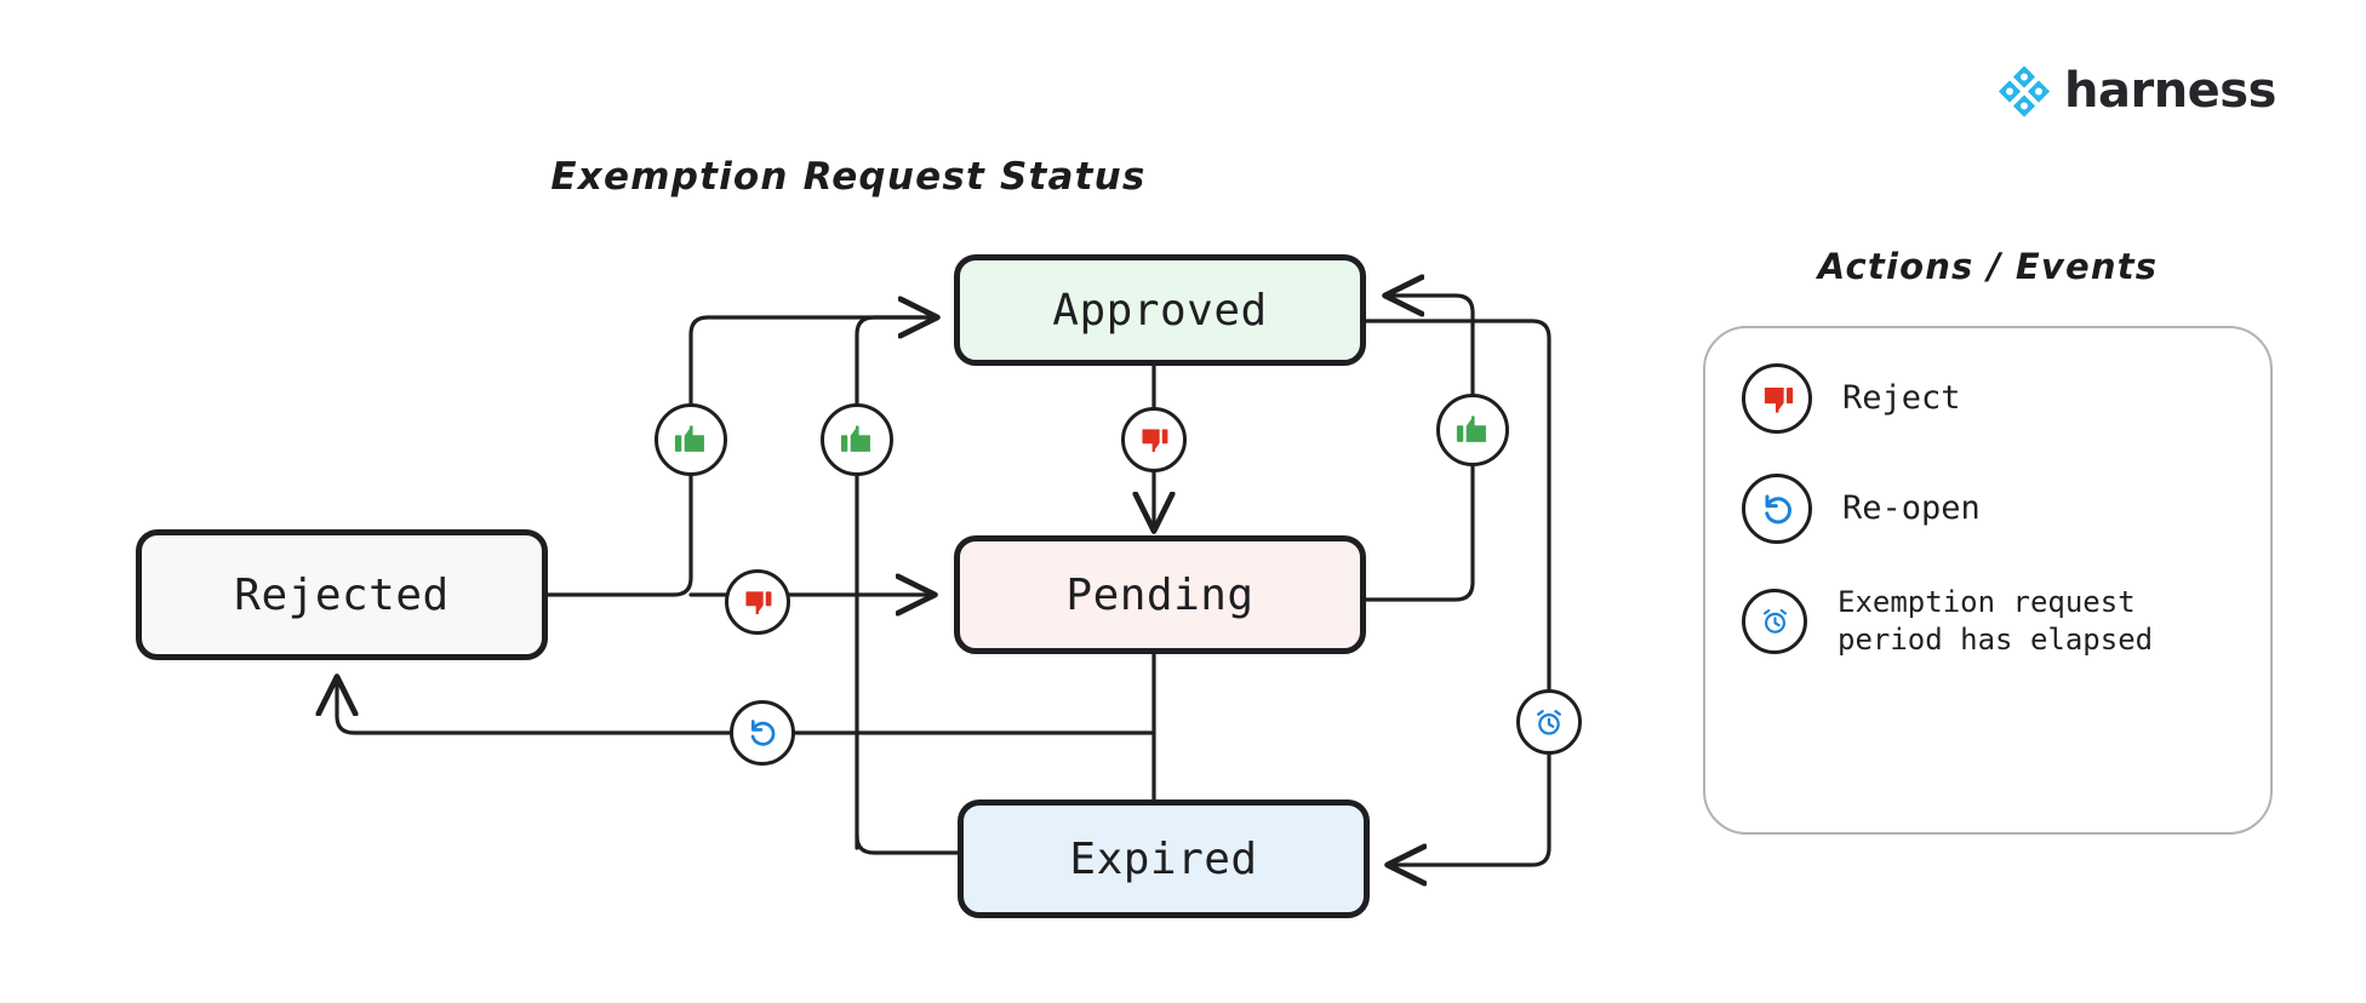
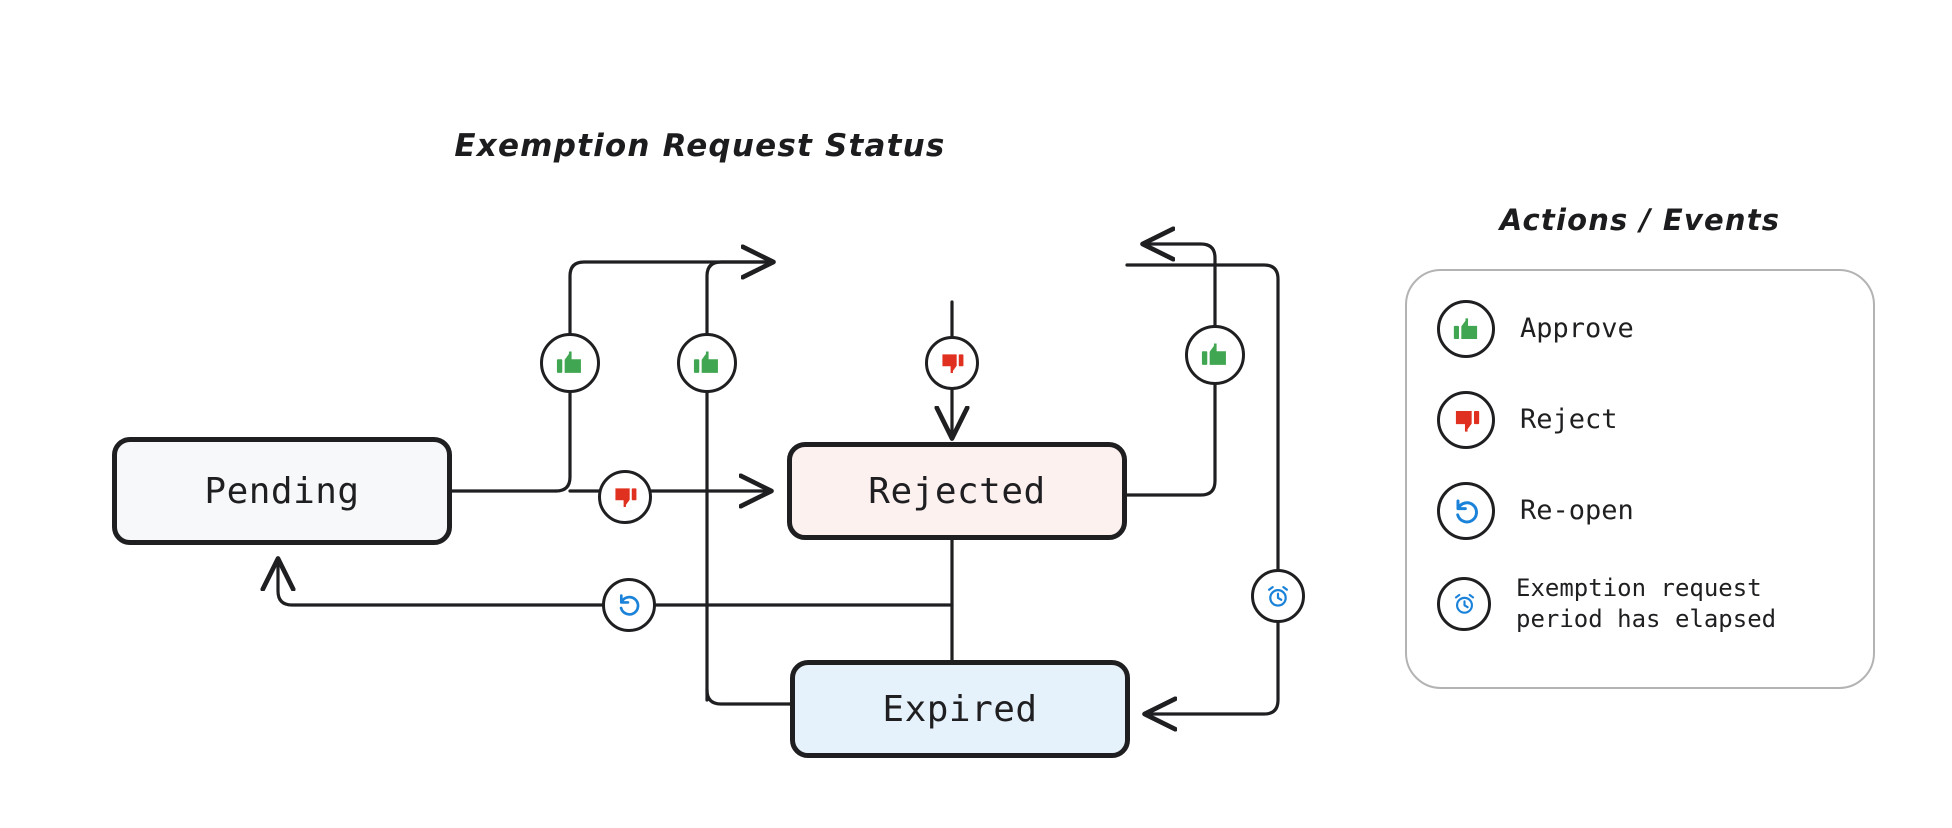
- harness
  Exemption Request Status
- Rejected
+ Pending
- Approved
- Pending
+ Rejected
  Expired
  Actions / Events
+ Approve
  Reject
  Re-open
  Exemption request
  period has elapsed
